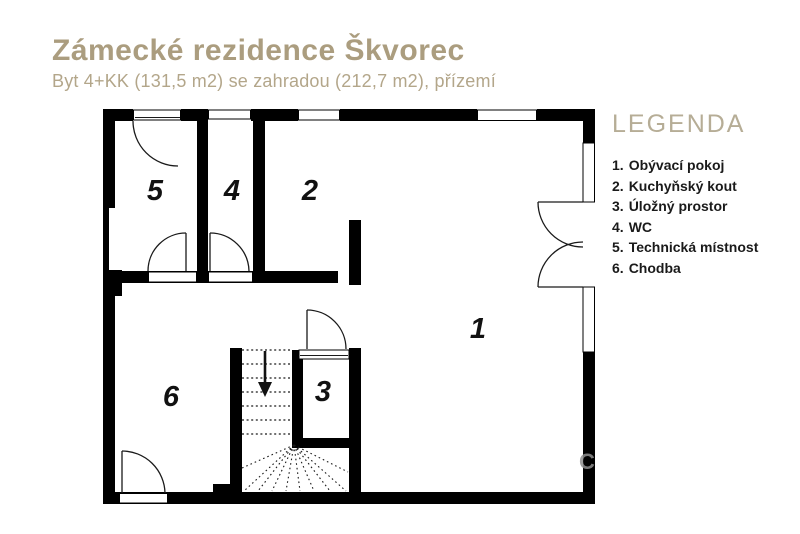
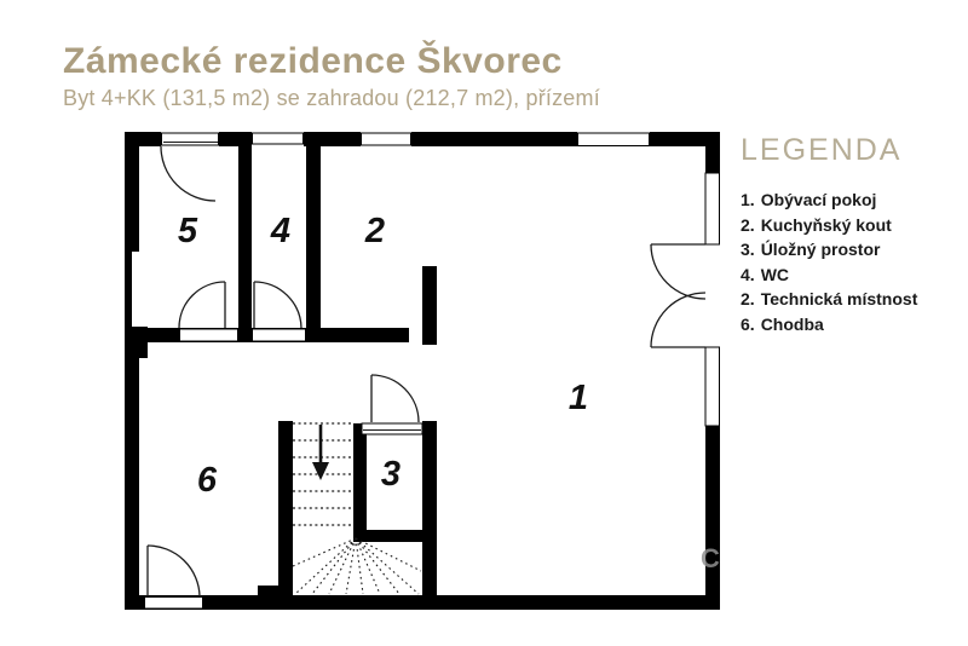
  Zámecké rezidence Škvorec
  Byt 4+KK (131,5 m2) se zahradou (212,7 m2), přízemí
  LEGENDA
  1. Obývací pokoj
  2. Kuchyňský kout
  3. Úložný prostor
  4. WC
- 5. Technická místnost
+ 2. Technická místnost
  6. Chodba
  1
  2
  3
  4
  5
  6
  C
